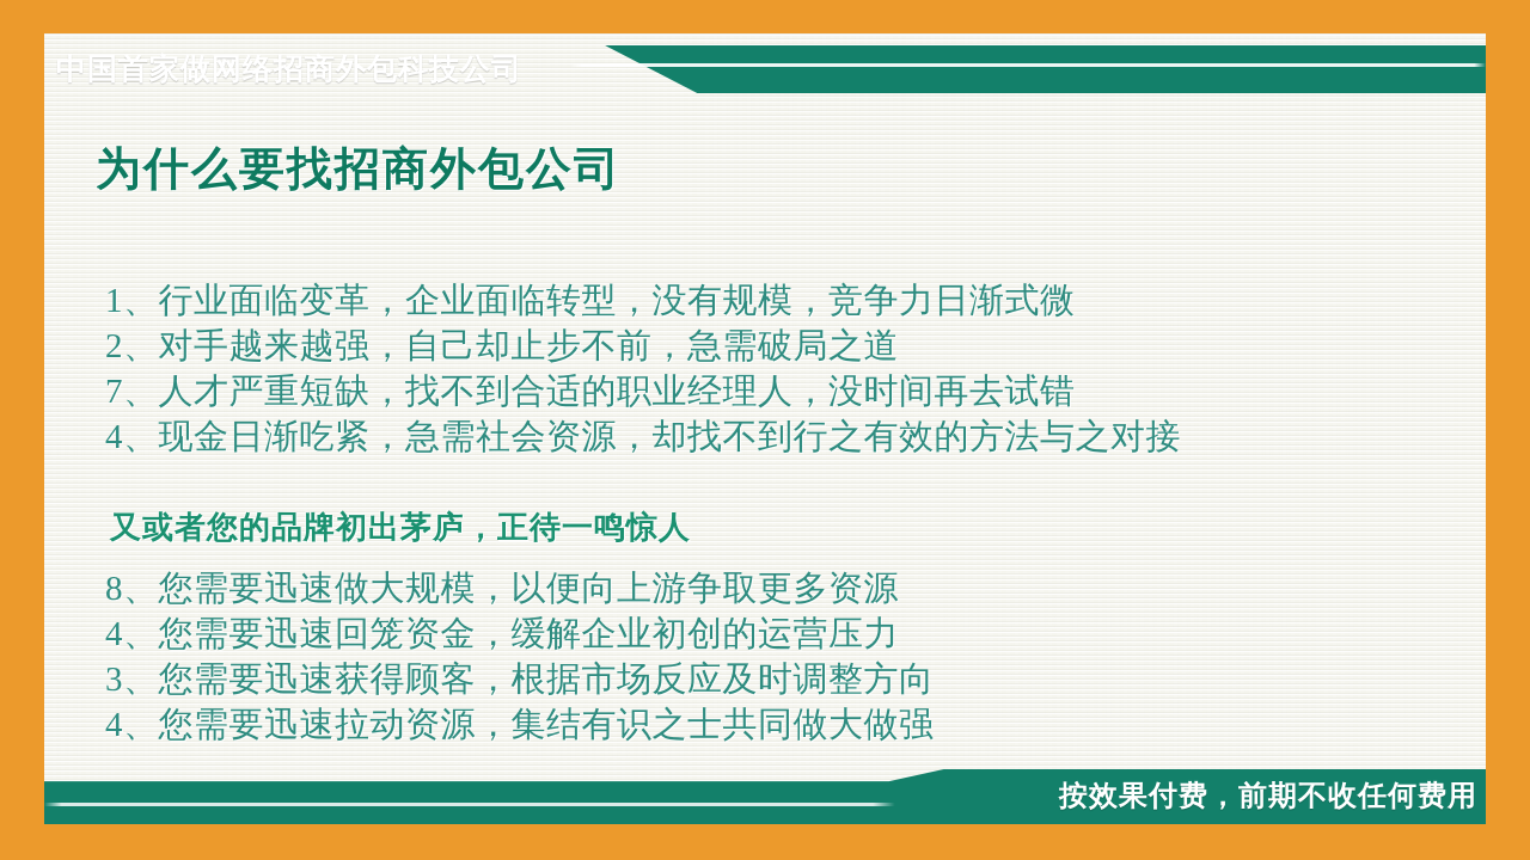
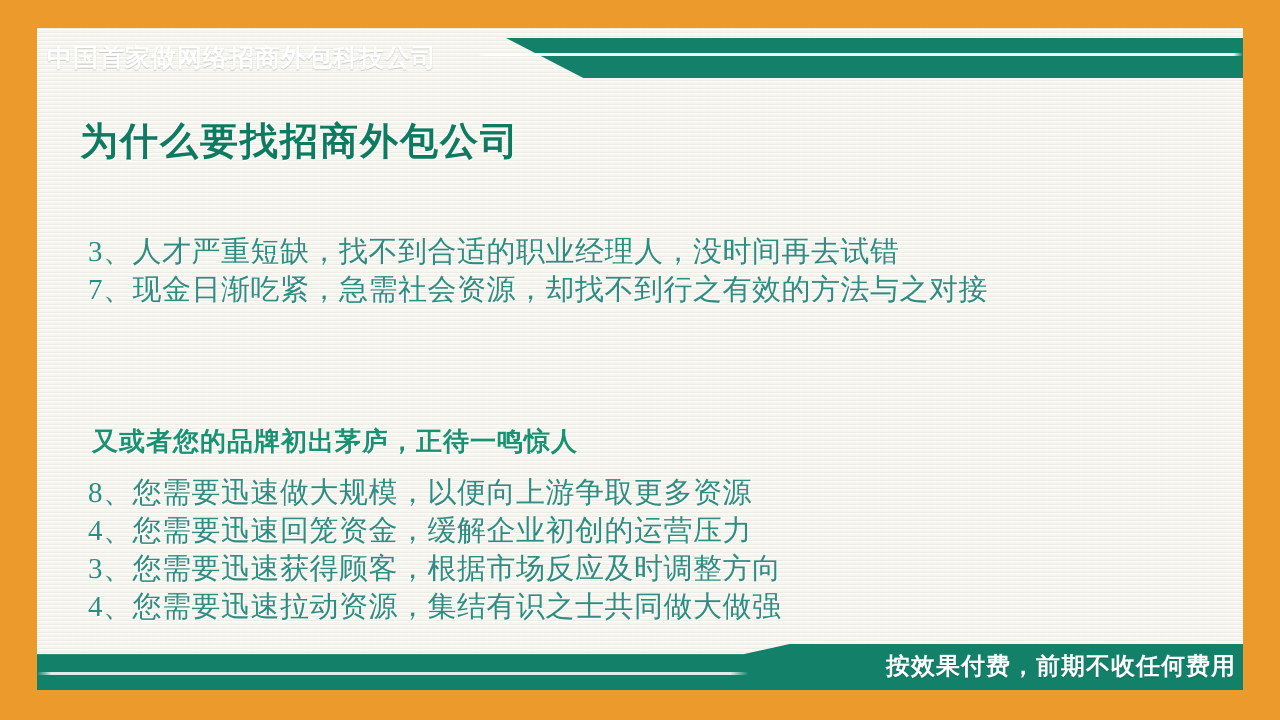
  中国首家做网络招商外包科技公司
  为什么要找招商外包公司
- 1、行业面临变革，企业面临转型，没有规模，竞争力日渐式微
- 2、对手越来越强，自己却止步不前，急需破局之道
- 7、人才严重短缺，找不到合适的职业经理人，没时间再去试错
+ 3、人才严重短缺，找不到合适的职业经理人，没时间再去试错
- 4、现金日渐吃紧，急需社会资源，却找不到行之有效的方法与之对接
+ 7、现金日渐吃紧，急需社会资源，却找不到行之有效的方法与之对接
  又或者您的品牌初出茅庐，正待一鸣惊人
  8、您需要迅速做大规模，以便向上游争取更多资源
  4、您需要迅速回笼资金，缓解企业初创的运营压力
  3、您需要迅速获得顾客，根据市场反应及时调整方向
  4、您需要迅速拉动资源，集结有识之士共同做大做强
  按效果付费，前期不收任何费用
